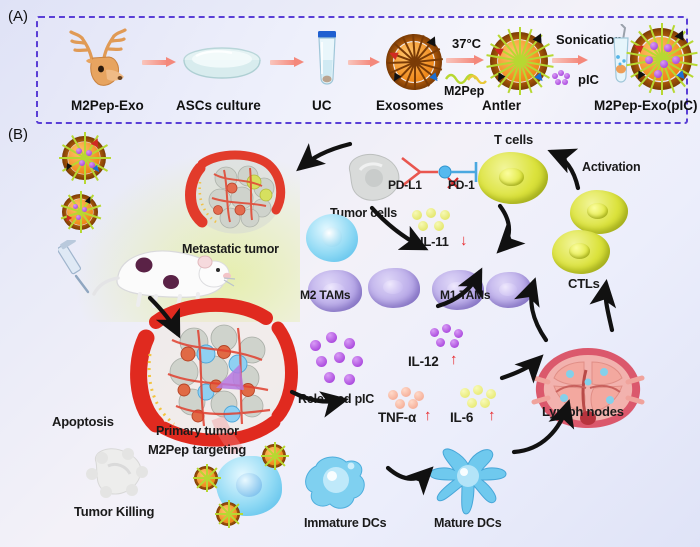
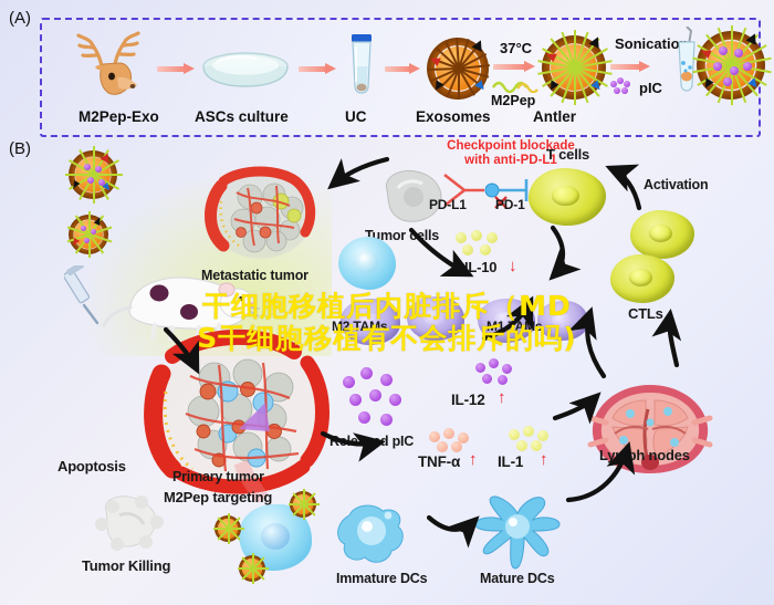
  (A)
  M2Pep-Exo
  ASCs culture
  UC
  Exosomes
  37°C
  M2Pep
  Antler
  Sonicatio
  pIC
- M2Pep-Exo(pIC)
  (B)
  Metastatic tumor
+ Checkpoint blockade
+ with anti-PD-L1
  Tumor cells
  PD-L1
  PD-1
  T cells
  Activation
  CTLs
- IL-11
+ IL-10
  ↓
  M2 TAMs
  M1AMs
  Primary tumor
  IL-12
  ↑
  TNF-α
  ↑
- IL-6
+ IL-1
  ↑
  Lymph nodes
  Apoptosis
  Tumor Killing
  M2Pep targeting
  Immature DCs
  Mature DCs
+ 干细胞移植后内脏排斥（MD
+ S干细胞移植有不会排斥的吗)
